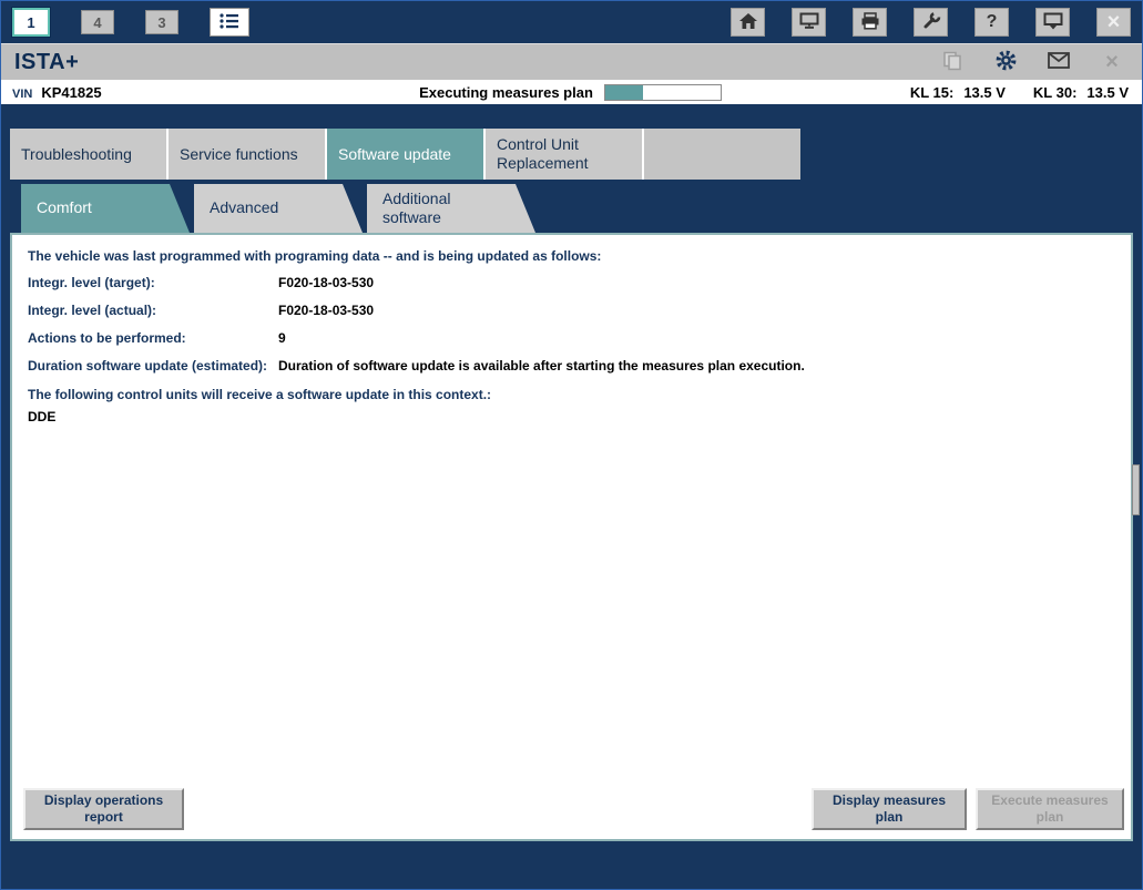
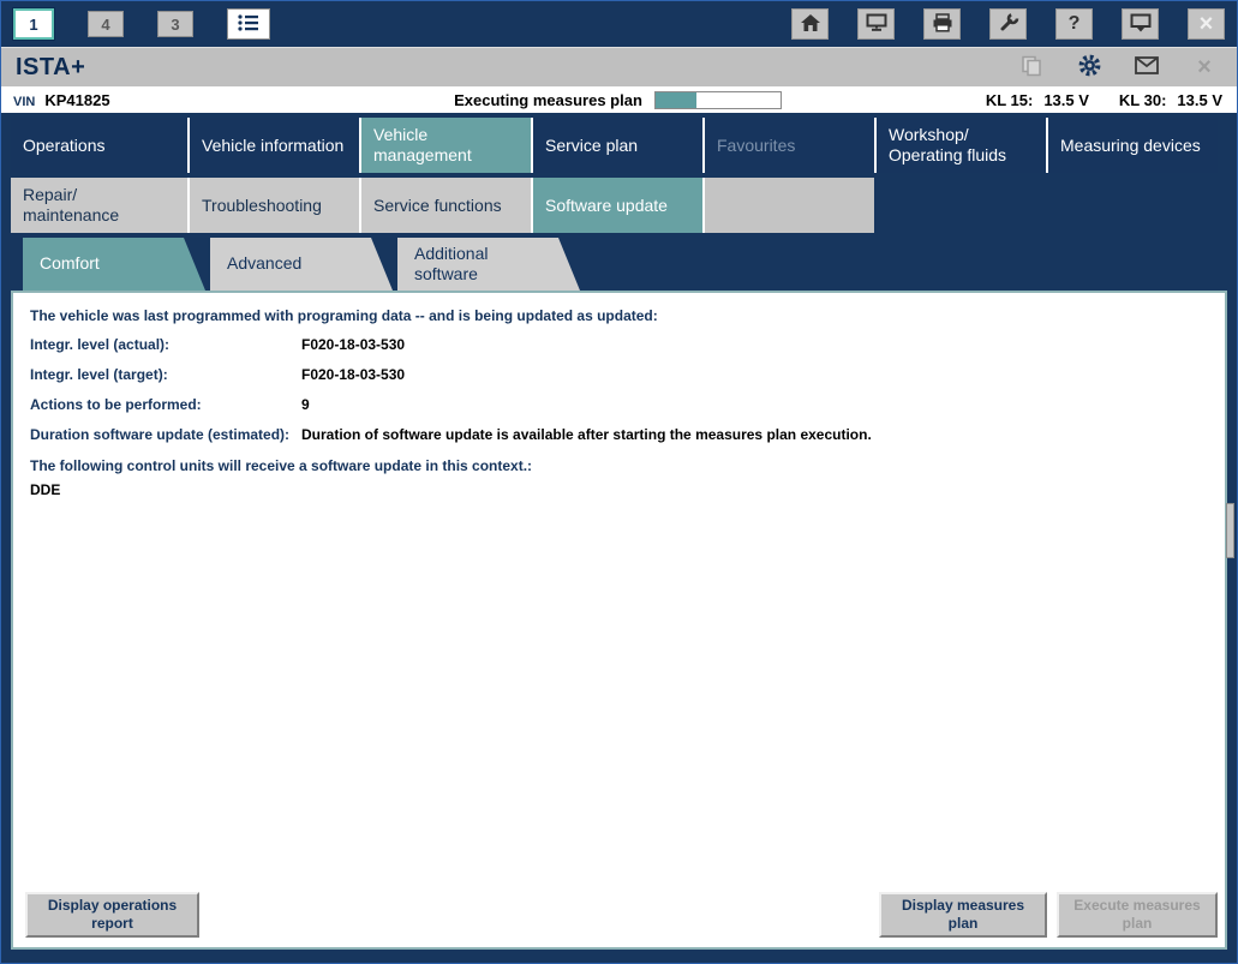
  1
  4
  3
  ?
  ×
  ISTA+
  ×
  VIN
  KP41825
  Executing measures plan
  KL 15:
  13.5 V
  KL 30:
  13.5 V
+ Operations
+ Vehicle information
+ Vehicle
+ management
+ Service plan
+ Favourites
+ Workshop/
+ Operating fluids
+ Measuring devices
+ Repair/
+ maintenance
  Troubleshooting
  Service functions
  Software update
- Control Unit
- Replacement
  Comfort
  Advanced
  Additional
  software
- The vehicle was last programmed with programing data -- and is being updated as follows:
+ The vehicle was last programmed with programing data -- and is being updated as updated:
- Integr. level (target):
+ Integr. level (actual):
  F020-18-03-530
- Integr. level (actual):
+ Integr. level (target):
  F020-18-03-530
  Actions to be performed:
  9
  Duration software update (estimated):
  Duration of software update is available after starting the measures plan execution.
  The following control units will receive a software update in this context.:
  DDE
  Display operations report
  Display measures plan
  Execute measures plan
